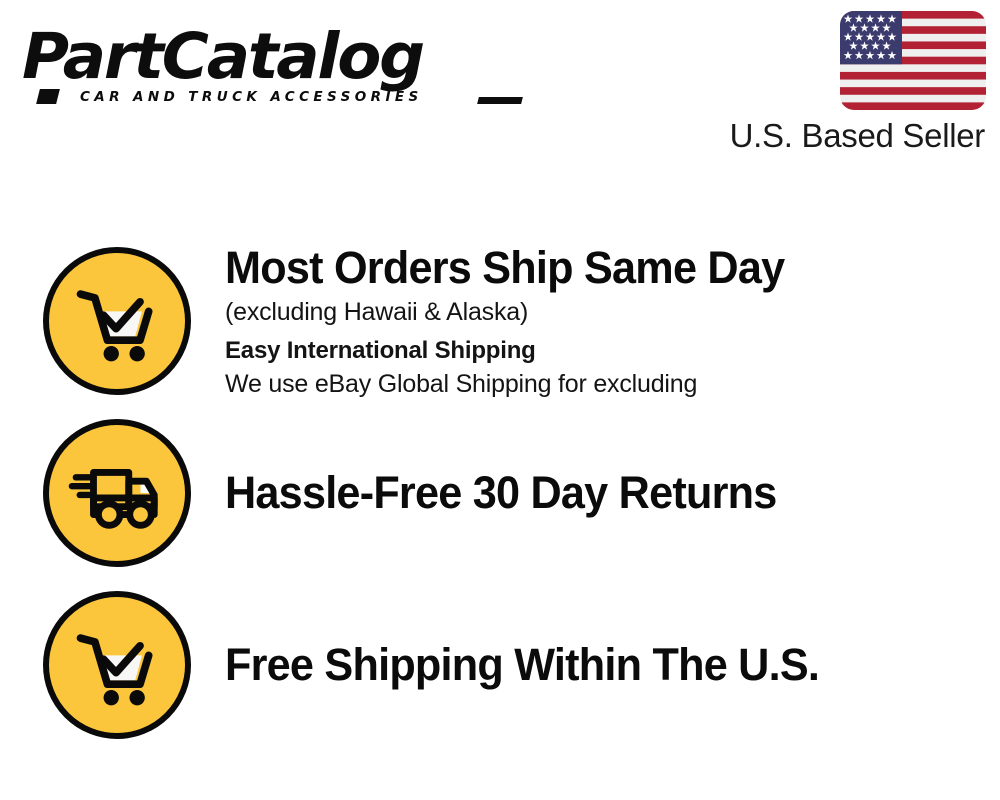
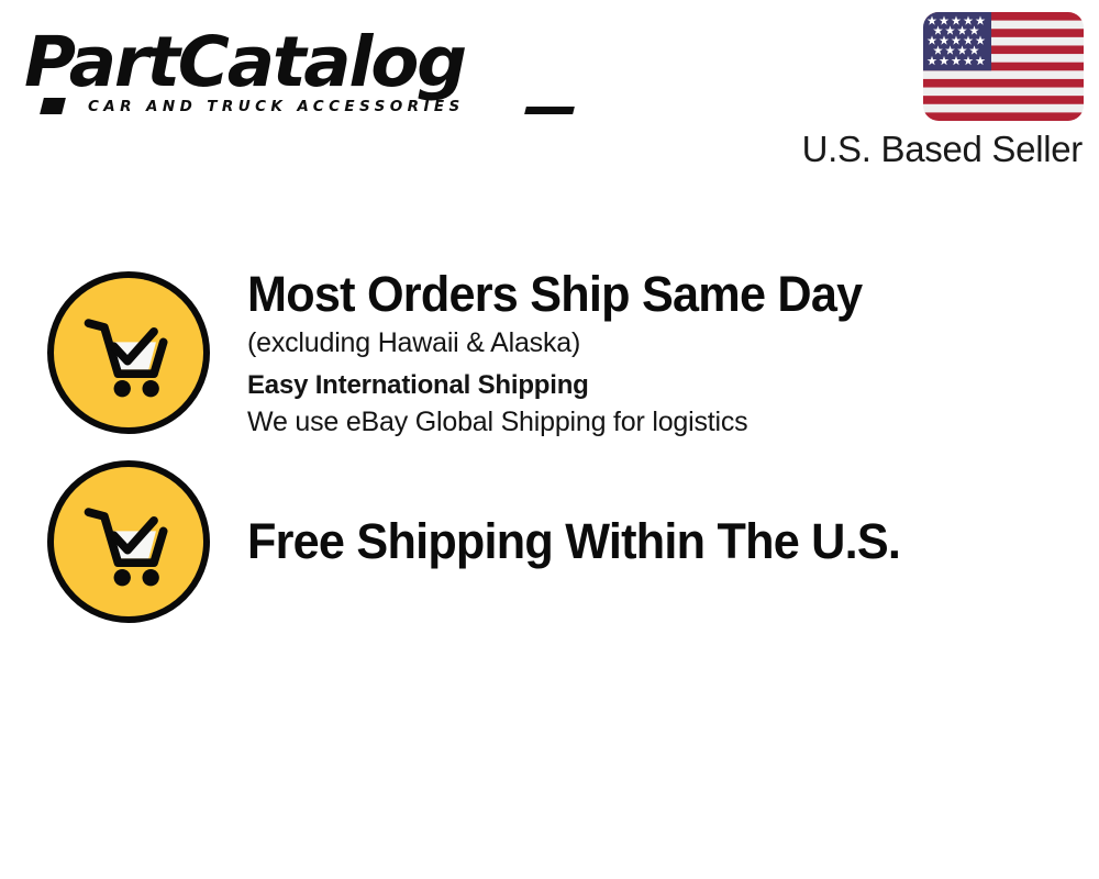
  PartCatalog
  CAR AND TRUCK ACCESSORIES
  U.S. Based Seller
  Most Orders Ship Same Day
  (excluding Hawaii & Alaska)
  Easy International Shipping
- We use eBay Global Shipping for excluding
+ We use eBay Global Shipping for logistics
- Hassle-Free 30 Day Returns
  Free Shipping Within The U.S.
